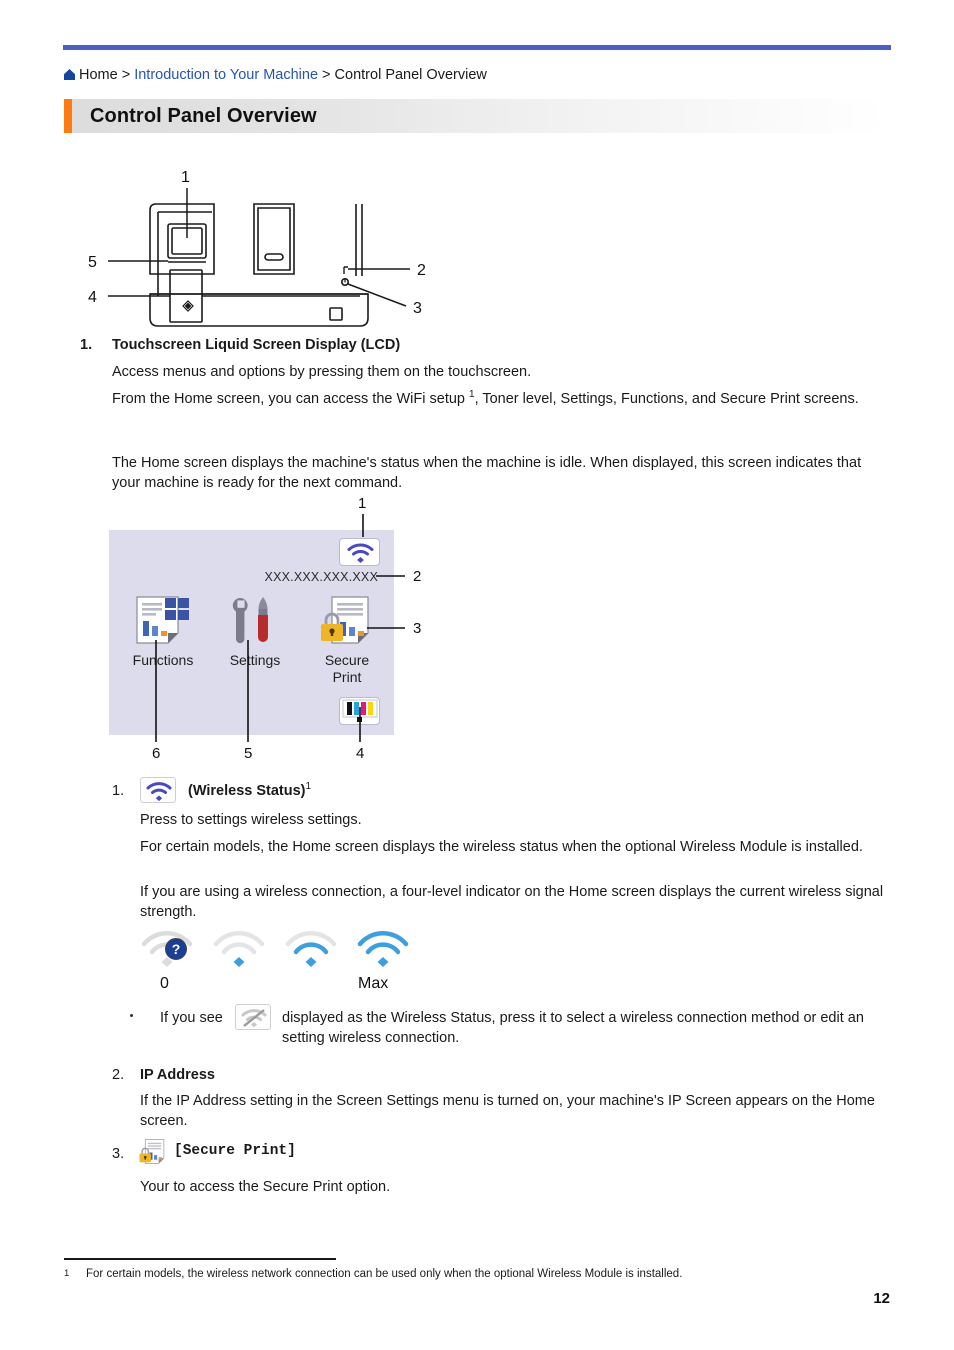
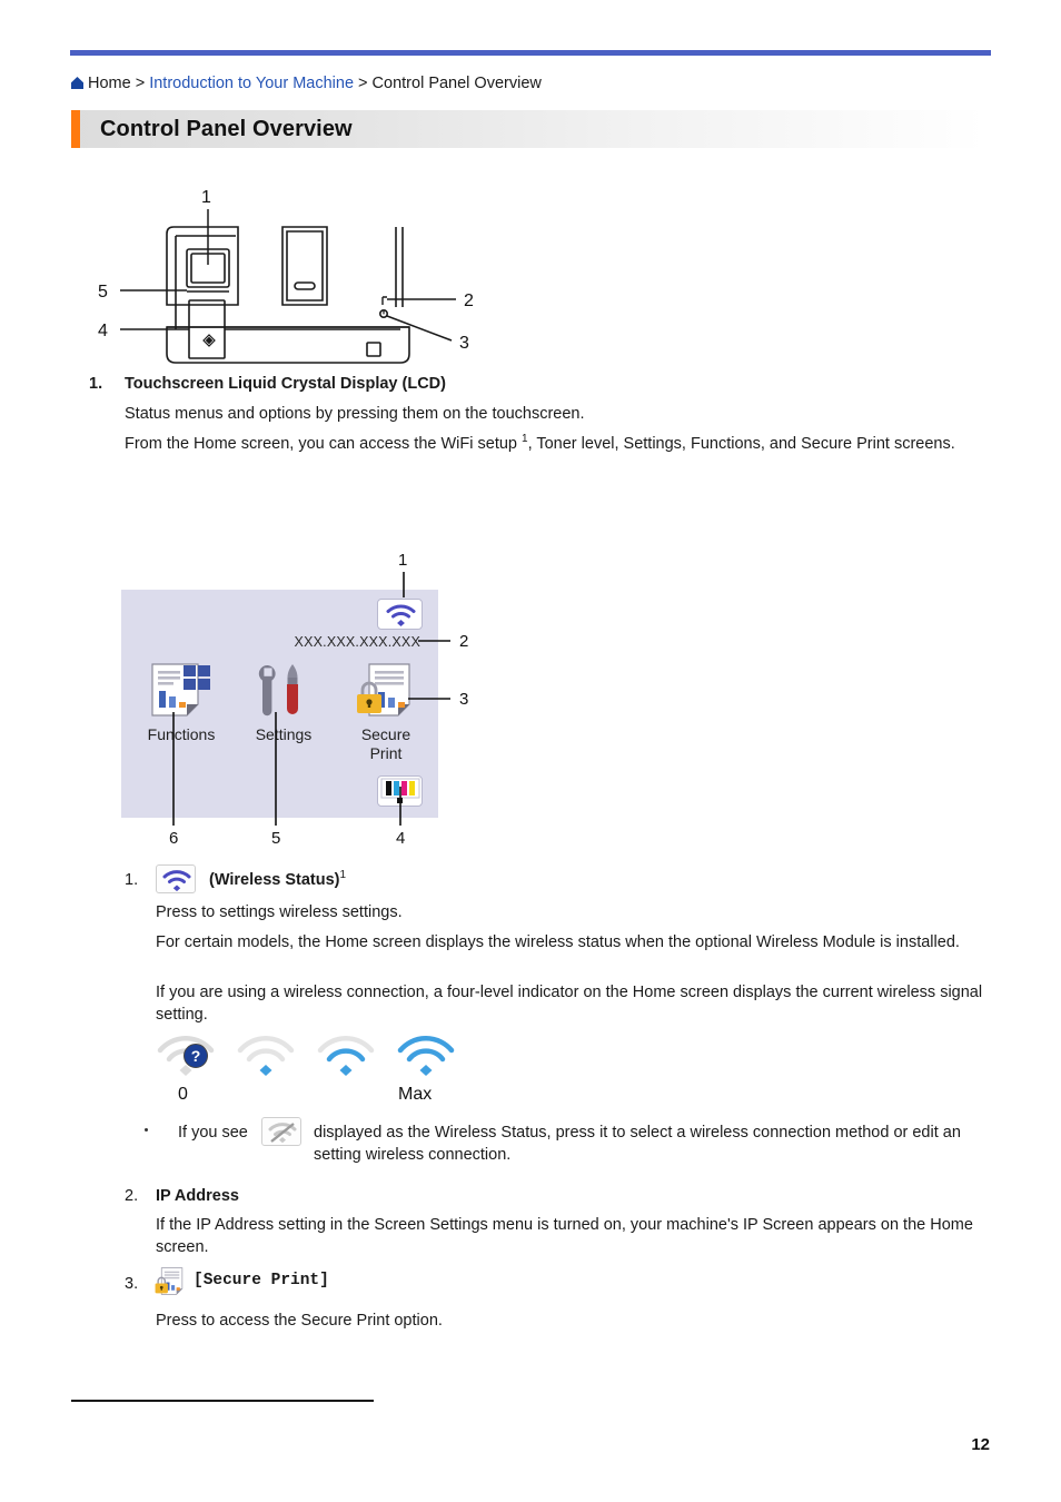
  Home > Introduction to Your Machine > Control Panel Overview
  Control Panel Overview
  1
  5
  4
  2
  3
  1.
- Touchscreen Liquid Screen Display (LCD)
+ Touchscreen Liquid Crystal Display (LCD)
- Access menus and options by pressing them on the touchscreen.
+ Status menus and options by pressing them on the touchscreen.
  From the Home screen, you can access the WiFi setup 1, Toner level, Settings, Functions, and Secure Print screens.
- The Home screen displays the machine's status when the machine is idle. When displayed, this screen indicates that your machine is ready for the next command.
  XXX.XXX.XXX.XXX
  Functions
  Setings
  Secure
  Print
  1
  2
  3
  4
  5
  6
  1.
  (Wireless Status)1
  Press to settings wireless settings.
  For certain models, the Home screen displays the wireless status when the optional Wireless Module is installed.
- If you are using a wireless connection, a four-level indicator on the Home screen displays the current wireless signal strength.
+ If you are using a wireless connection, a four-level indicator on the Home screen displays the current wireless signal setting.
  ?
  0
  Max
  If you see
  displayed as the Wireless Status, press it to select a wireless connection method or edit an setting wireless connection.
  2.
  IP Address
  If the IP Address setting in the Screen Settings menu is turned on, your machine's IP Screen appears on the Home screen.
  3.
  [Secure Print]
- Your to access the Secure Print option.
+ Press to access the Secure Print option.
- 1 For certain models, the wireless network connection can be used only when the optional Wireless Module is installed.
  12
